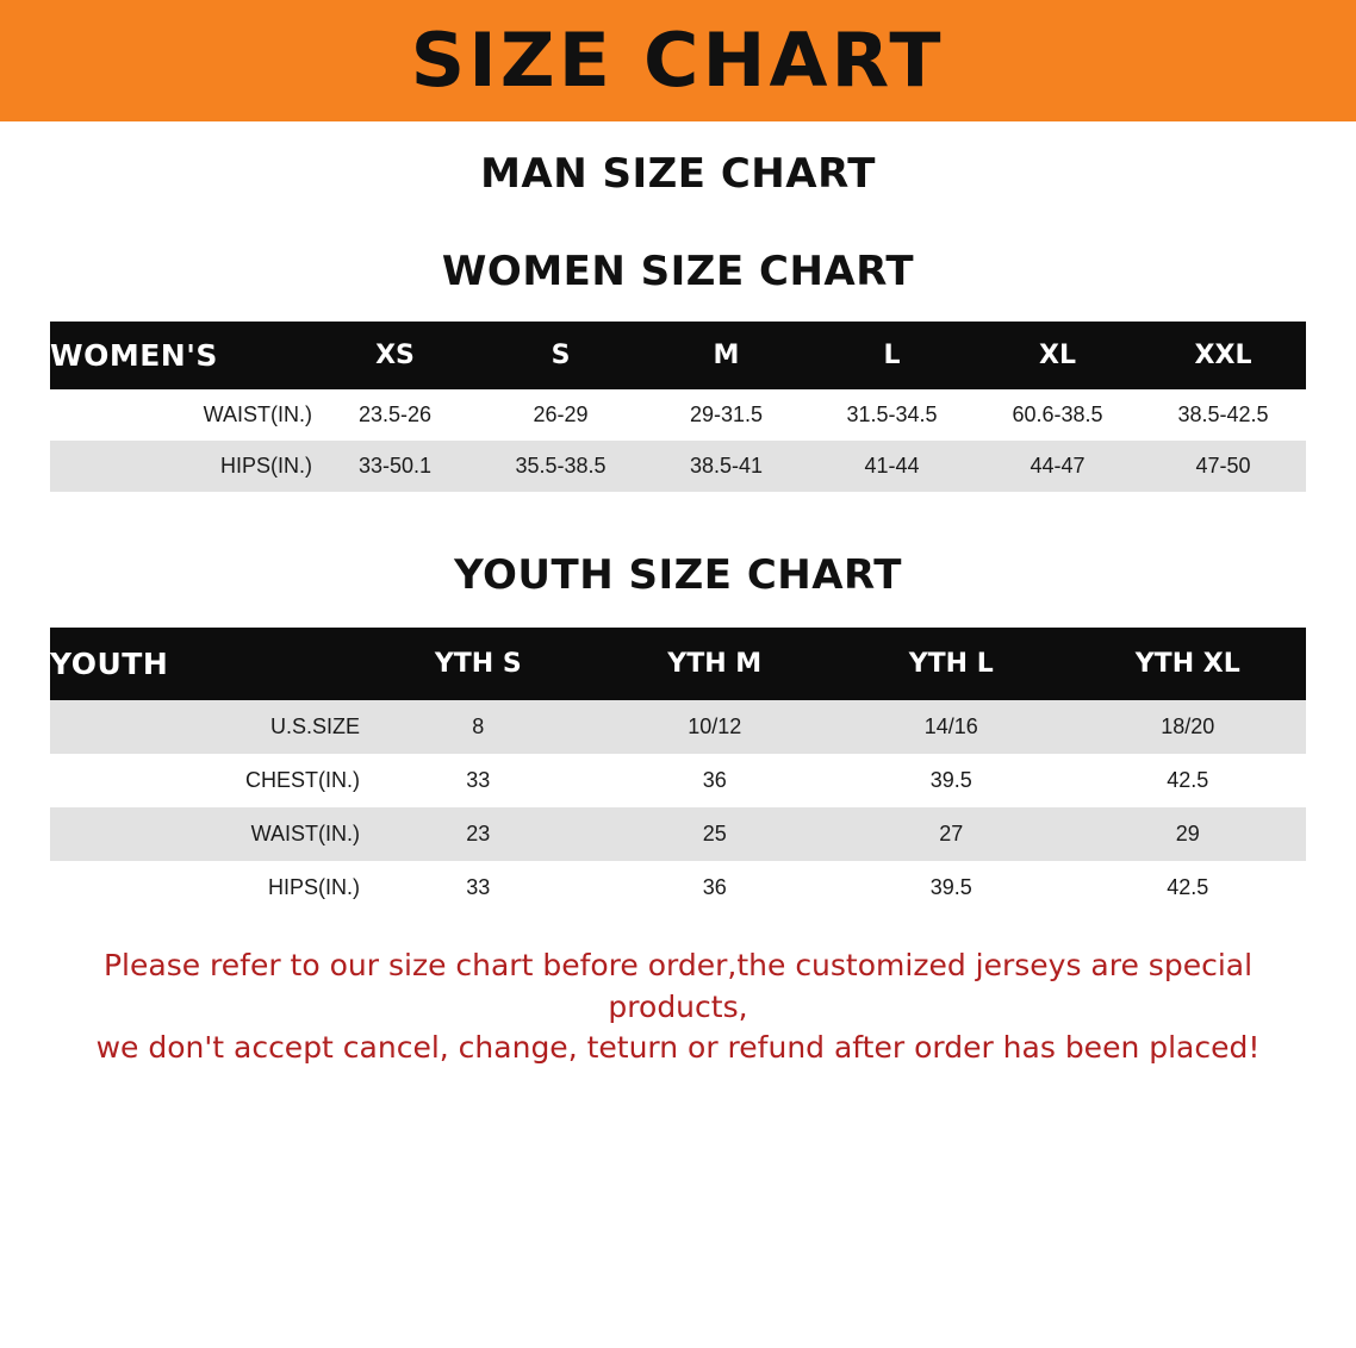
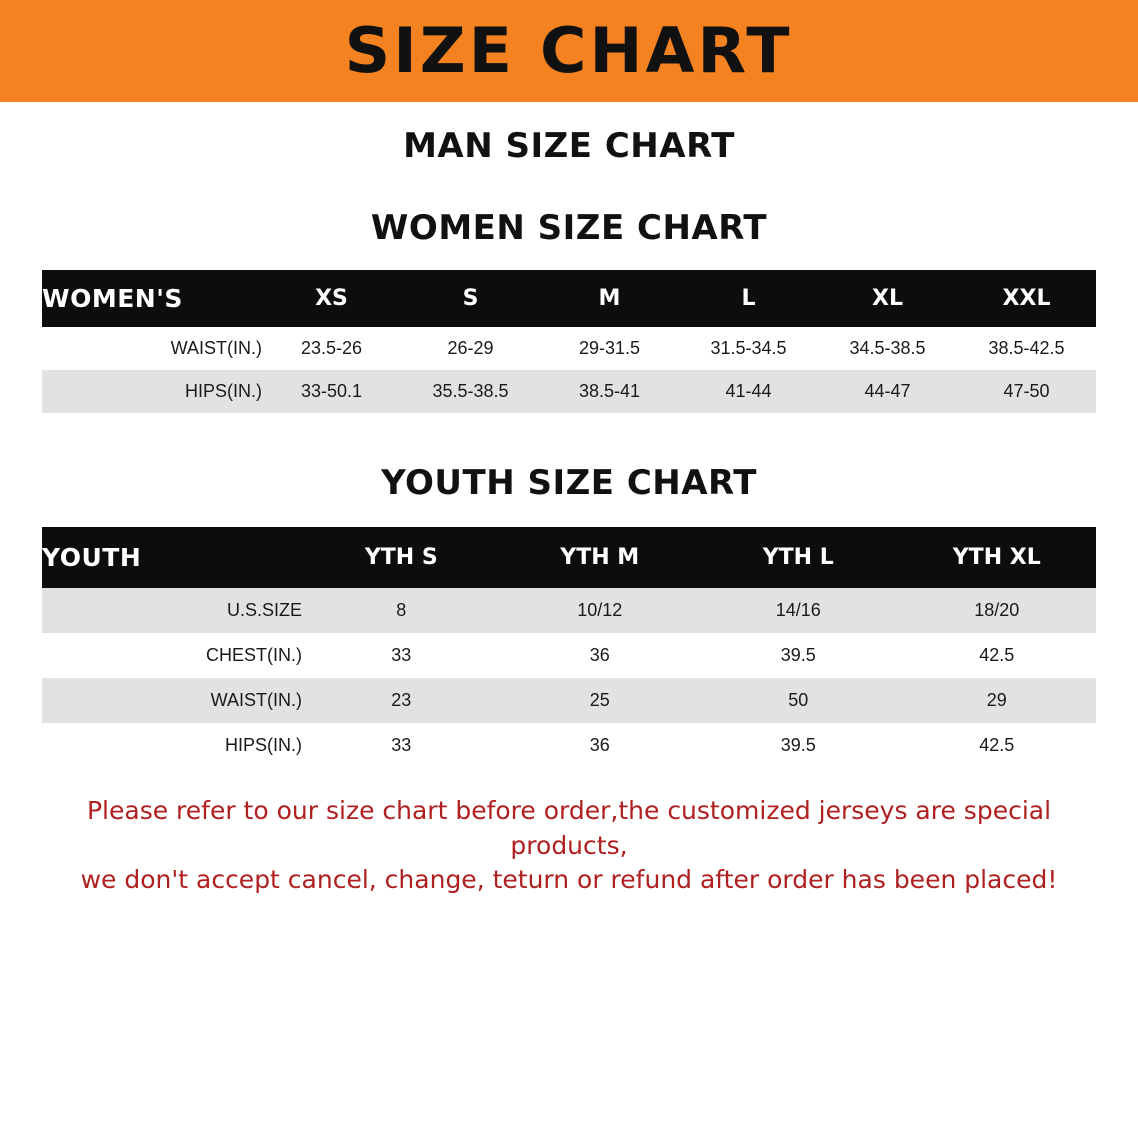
  SIZE CHART
  MAN SIZE CHART
  WOMEN SIZE CHART
  WOMEN'S	XS	S	M	L	XL	XXL
- WAIST(IN.)	23.5-26	26-29	29-31.5	31.5-34.5	60.6-38.5	38.5-42.5
+ WAIST(IN.)	23.5-26	26-29	29-31.5	31.5-34.5	34.5-38.5	38.5-42.5
  HIPS(IN.)	33-50.1	35.5-38.5	38.5-41	41-44	44-47	47-50
  YOUTH SIZE CHART
  YOUTH	YTH S	YTH M	YTH L	YTH XL
  U.S.SIZE	8	10/12	14/16	18/20
  CHEST(IN.)	33	36	39.5	42.5
- WAIST(IN.)	23	25	27	29
+ WAIST(IN.)	23	25	50	29
  HIPS(IN.)	33	36	39.5	42.5
  Please refer to our size chart before order,the customized jerseys are special products,
  we don't accept cancel, change, teturn or refund after order has been placed!
